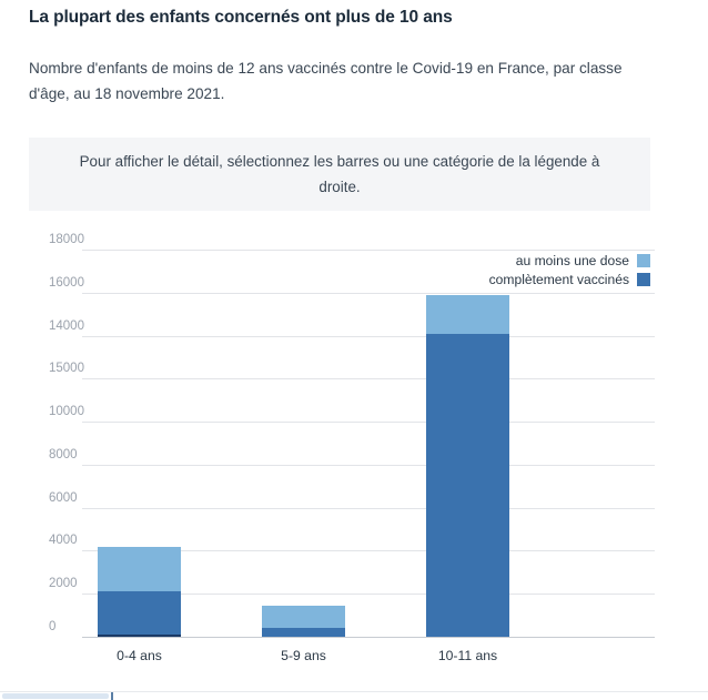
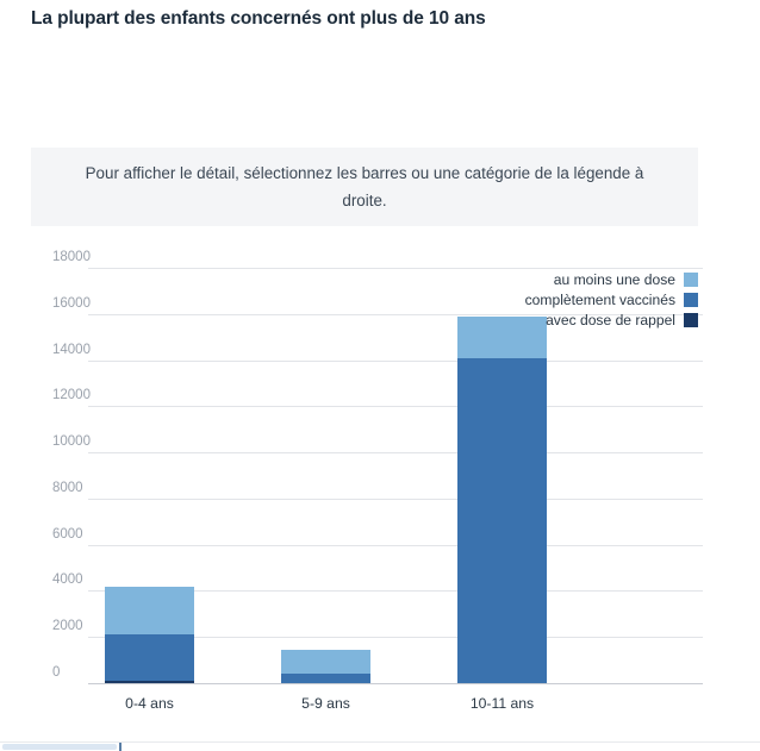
  La plupart des enfants concernés ont plus de 10 ans
- Nombre d'enfants de moins de 12 ans vaccinés contre le Covid-19 en France, par classe d'âge, au 18 novembre 2021.
  Pour afficher le détail, sélectionnez les barres ou une catégorie de la légende à droite.
  0
  2000
  4000
  6000
  8000
  10000
- 15000
+ 12000
  14000
  16000
  18000
  0-4 ans
  5-9 ans
  10-11 ans
  au moins une dose
  complètement vaccinés
+ avec dose de rappel
